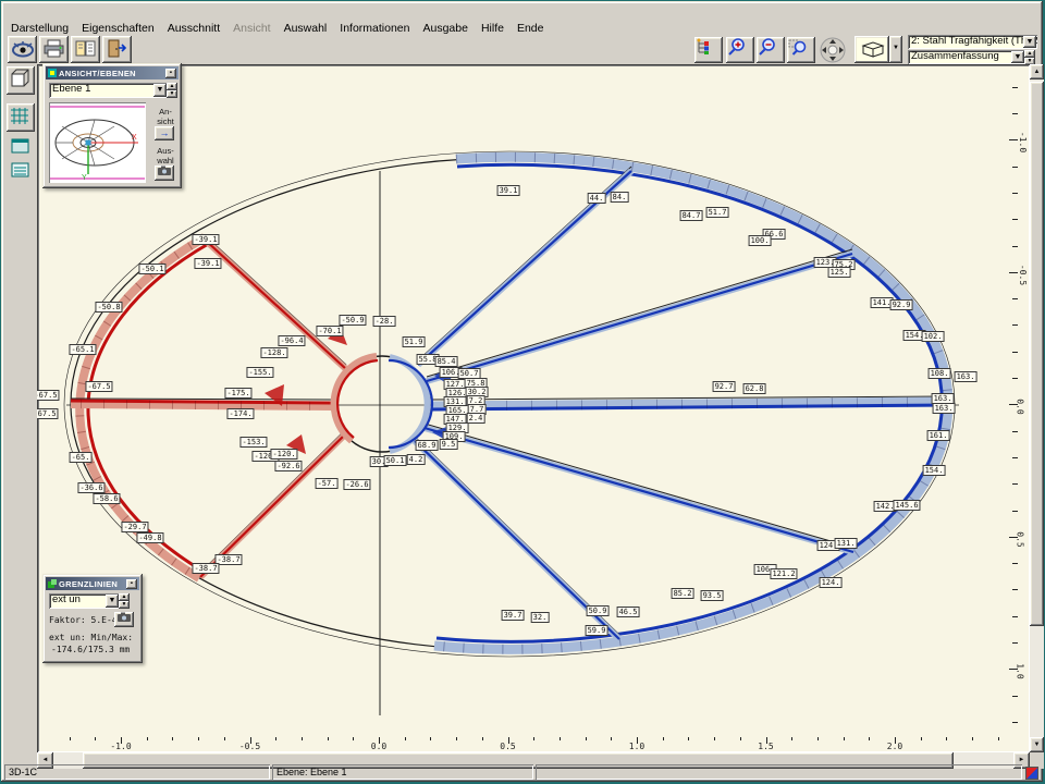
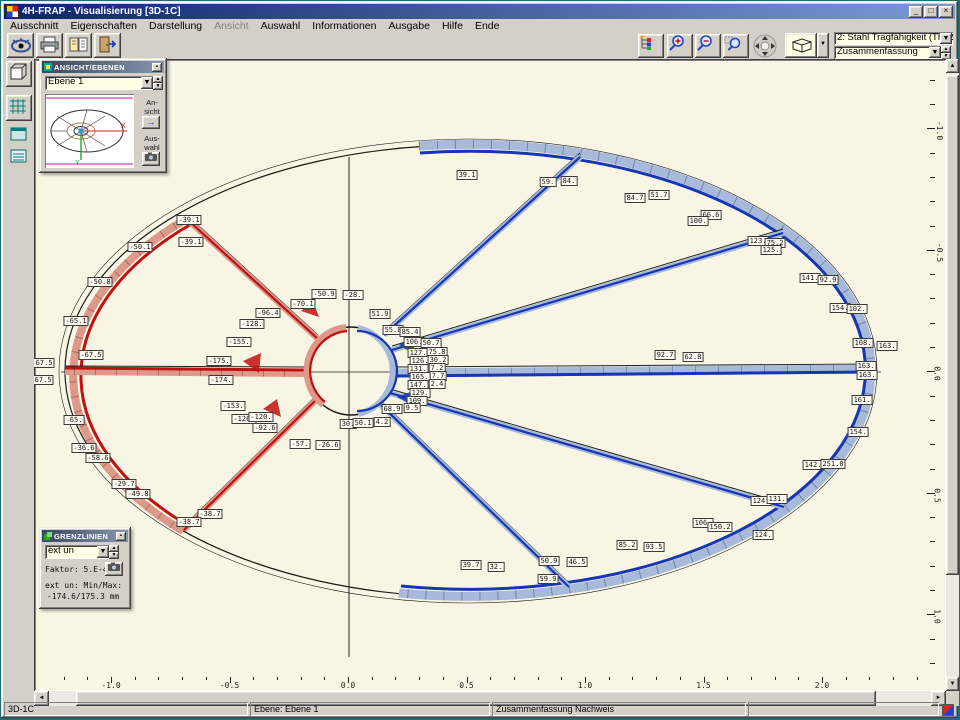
+ 4H-FRAP - Visualisierung [3D-1C]
+ _
+ □
+ ×
- Darstellung
+ Ausschnitt
  Eigenschaften
- Ausschnitt
+ Darstellung
  Ansicht
  Auswahl
  Informationen
  Ausgabe
  Hilfe
  Ende
  2: Stahl Tragfähigkeit (T
  Zusammenfassung
  39.1
- 44.
+ 59.
  84.
  84.7
  51.7
  66.6
  100.
  123
  75.2
  125.
  141.
  92.9
  154
  102.
  108.
  163.
  163.
  163.
  161.
  92.7
  62.8
  154.
  142.
- 145.6
+ 251.0
  124
  131.
  106
- 121.2
+ 150.2
  124.
  85.2
  93.5
  50.9
  46.5
  59.9
  39.7
  32.
  -39.1
  -39.1
  -50.1
  -50.8
  -65.1
  -67.5
  -67.5
  67.5
  -65.
  -36.6
  -58.6
  -29.7
  -49.8
  -38.7
  -38.7
  -70.1
  -50.9
  -28.
  -96.4
  -128.
  -155.
  -175.
  -174.
  -153.
  -120.
  -92.6
  -57.
  -26.6
  50.1
  4.2
  51.9
  55.
  85.4
  106
  50.7
  127.
  75.8
  126.
  30.2
  131.
  7.2
  165.
  7.7
  147.
  2.4
  129.
  109.
  68.9
  9.5
  -1.0
  -0.5
  0.0
  0.5
  1.0
  1.5
  2.0
  3D-1C
  Ebene: Ebene 1
+ Zusammenfassung Nachweis
  ANSICHT/EBENEN
  Ebene 1
  An-
  sicht
  →
  Aus-
  wahl
  GRENZLINIEN
  ext un
  Faktor: 5.E-
  ext un: Min/Max:
  -174.6/175.3 mm
